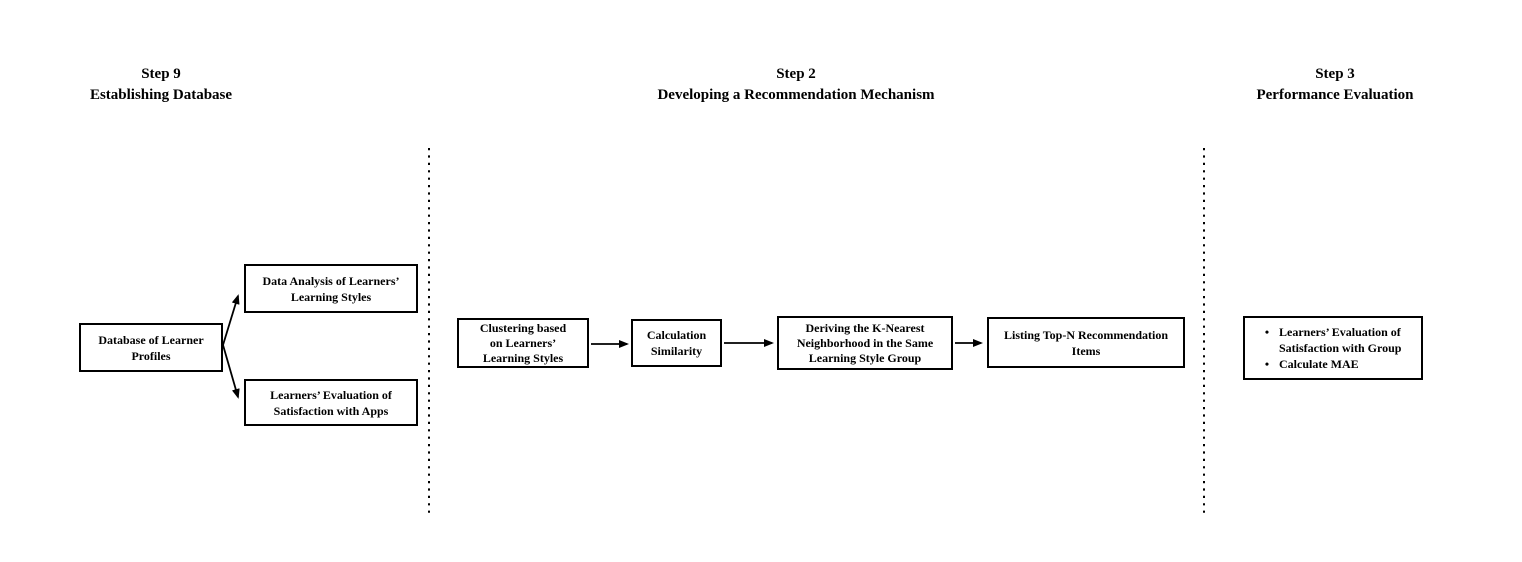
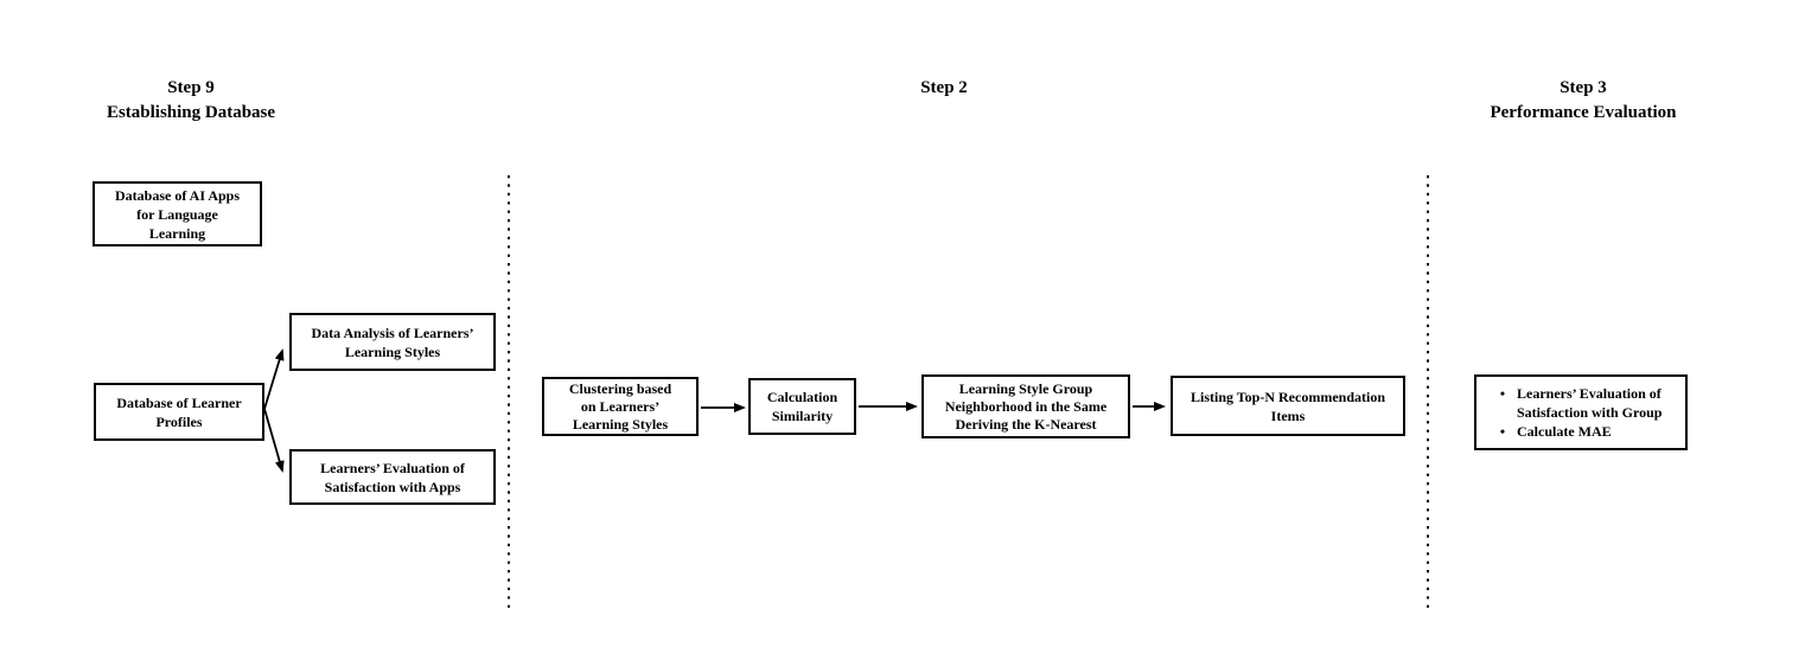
  Step 9
  Establishing Database
  Step 2
- Developing a Recommendation Mechanism
  Step 3
  Performance Evaluation
+ Database of AI Apps
+ for Language
+ Learning
  Database of Learner
  Profiles
  Data Analysis of Learners’
  Learning Styles
  Learners’ Evaluation of
  Satisfaction with Apps
  Clustering based
  on Learners’
  Learning Styles
  Calculation
  Similarity
- Deriving the K-Nearest
+ Learning Style Group
  Neighborhood in the Same
- Learning Style Group
+ Deriving the K-Nearest
  Listing Top-N Recommendation
  Items
  •
  Learners’ Evaluation of Satisfaction with Group
  •
  Calculate MAE
